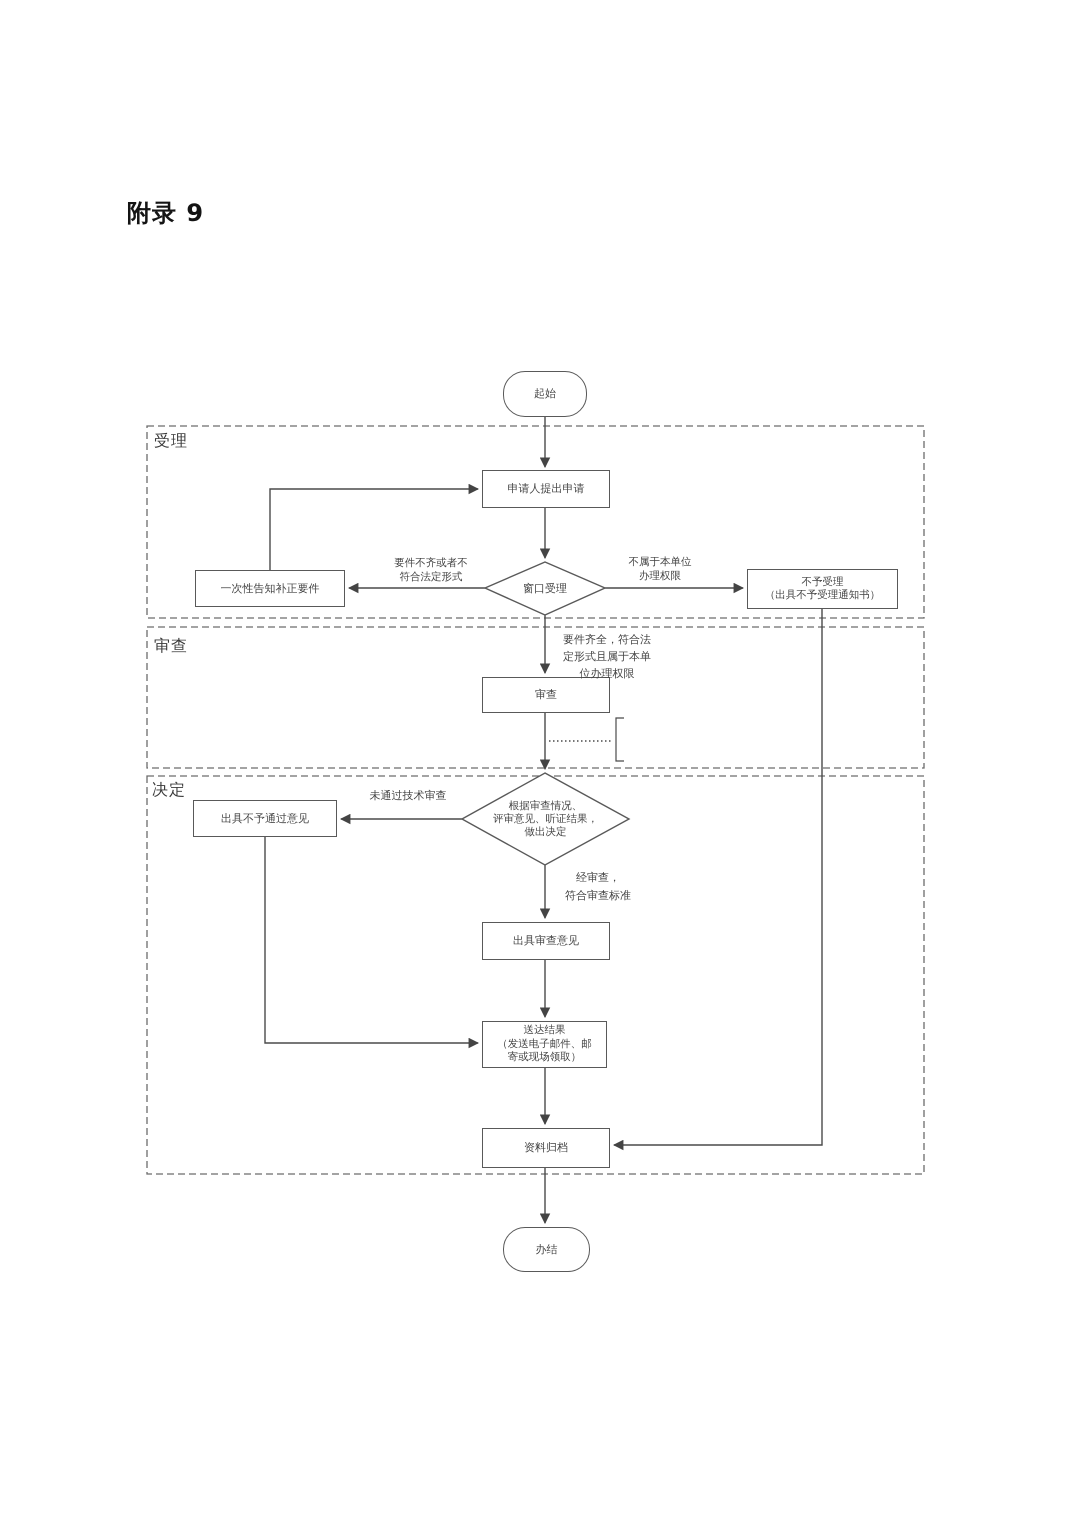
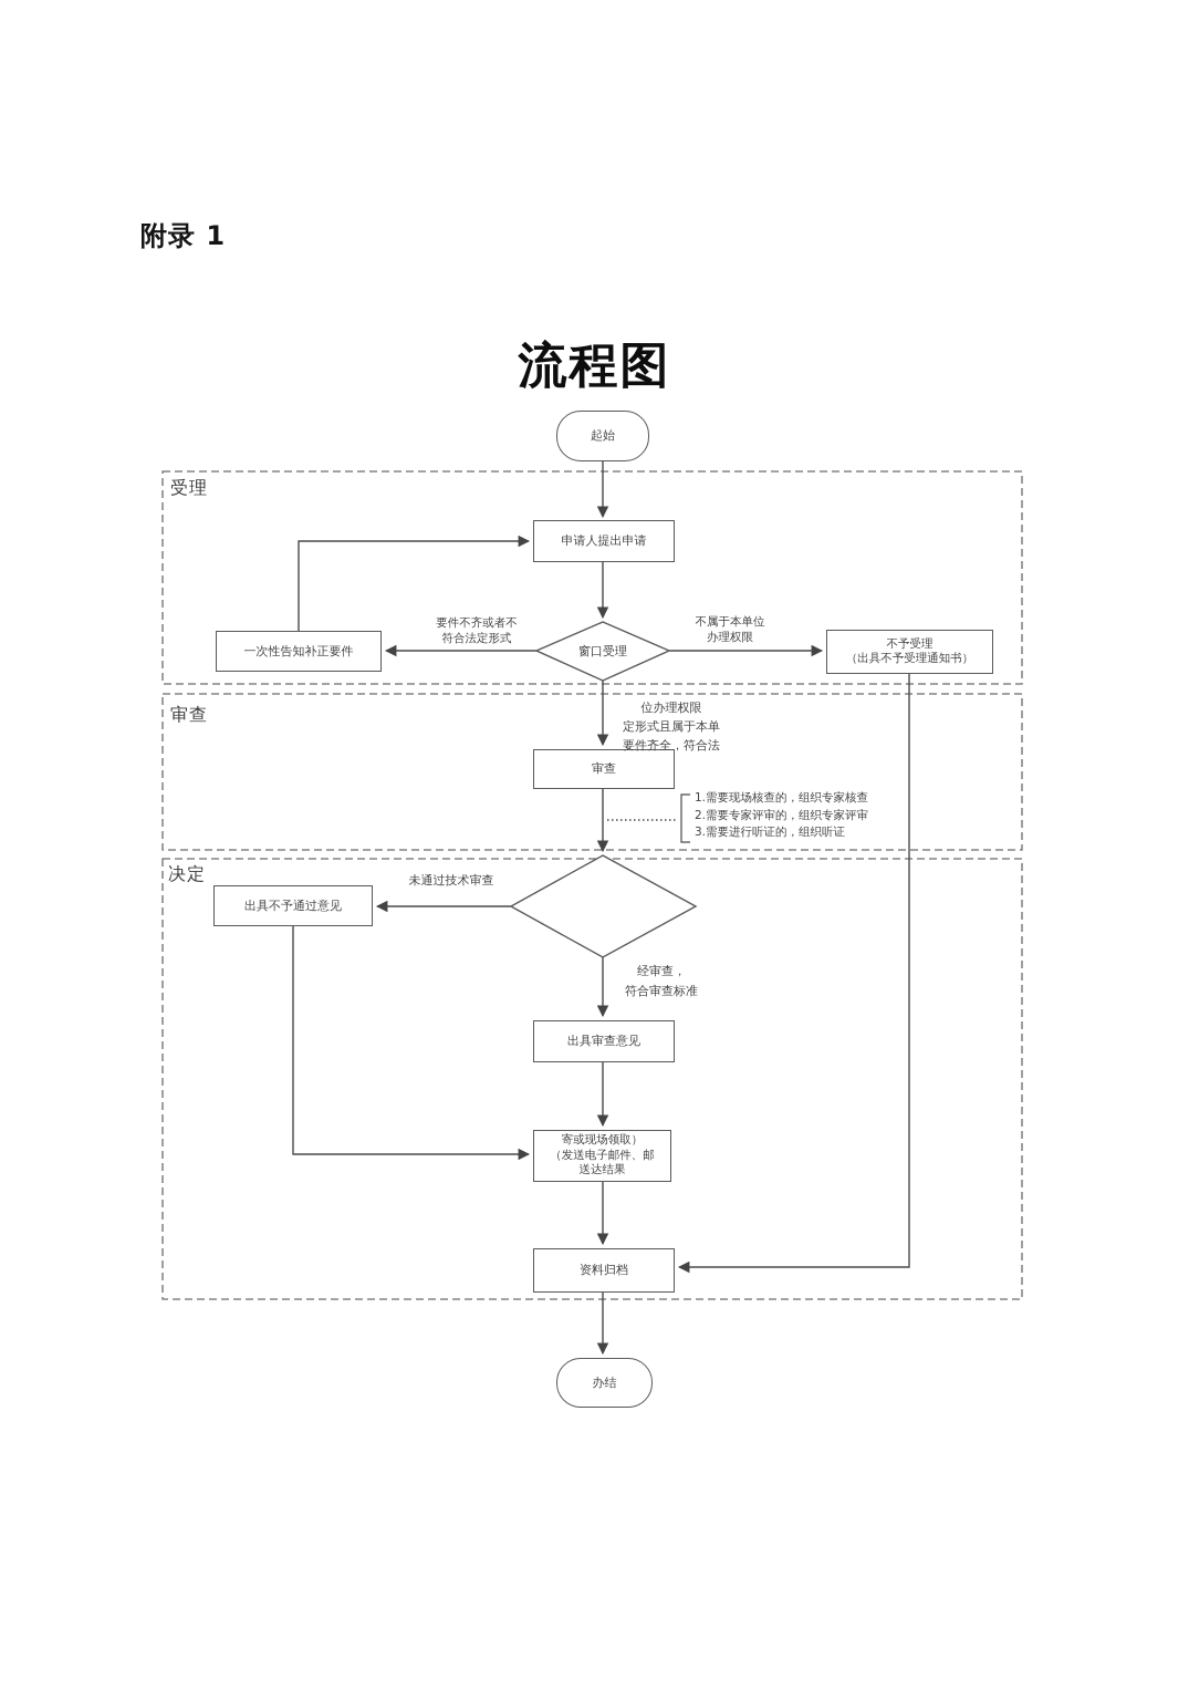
- 附录 9
+ 附录 1
+ 流程图
  受理
  审查
  决定
  起始
  申请人提出申请
  一次性告知补正要件
  不予受理
  （出具不予受理通知书）
  审查
  出具不予通过意见
  出具审查意见
- 送达结果
+ 寄或现场领取）
  （发送电子邮件、邮
- 寄或现场领取）
+ 送达结果
  资料归档
  办结
  窗口受理
- 根据审查情况、
- 评审意见、听证结果，
- 做出决定
  要件不齐或者不
  符合法定形式
  不属于本单位
  办理权限
- 要件齐全，符合法
+ 位办理权限
  定形式且属于本单
- 位办理权限
+ 要件齐全，符合法
  未通过技术审查
  经审查，
  符合审查标准
+ 1.需要现场核查的，组织专家核查
+ 2.需要专家评审的，组织专家评审
+ 3.需要进行听证的，组织听证
